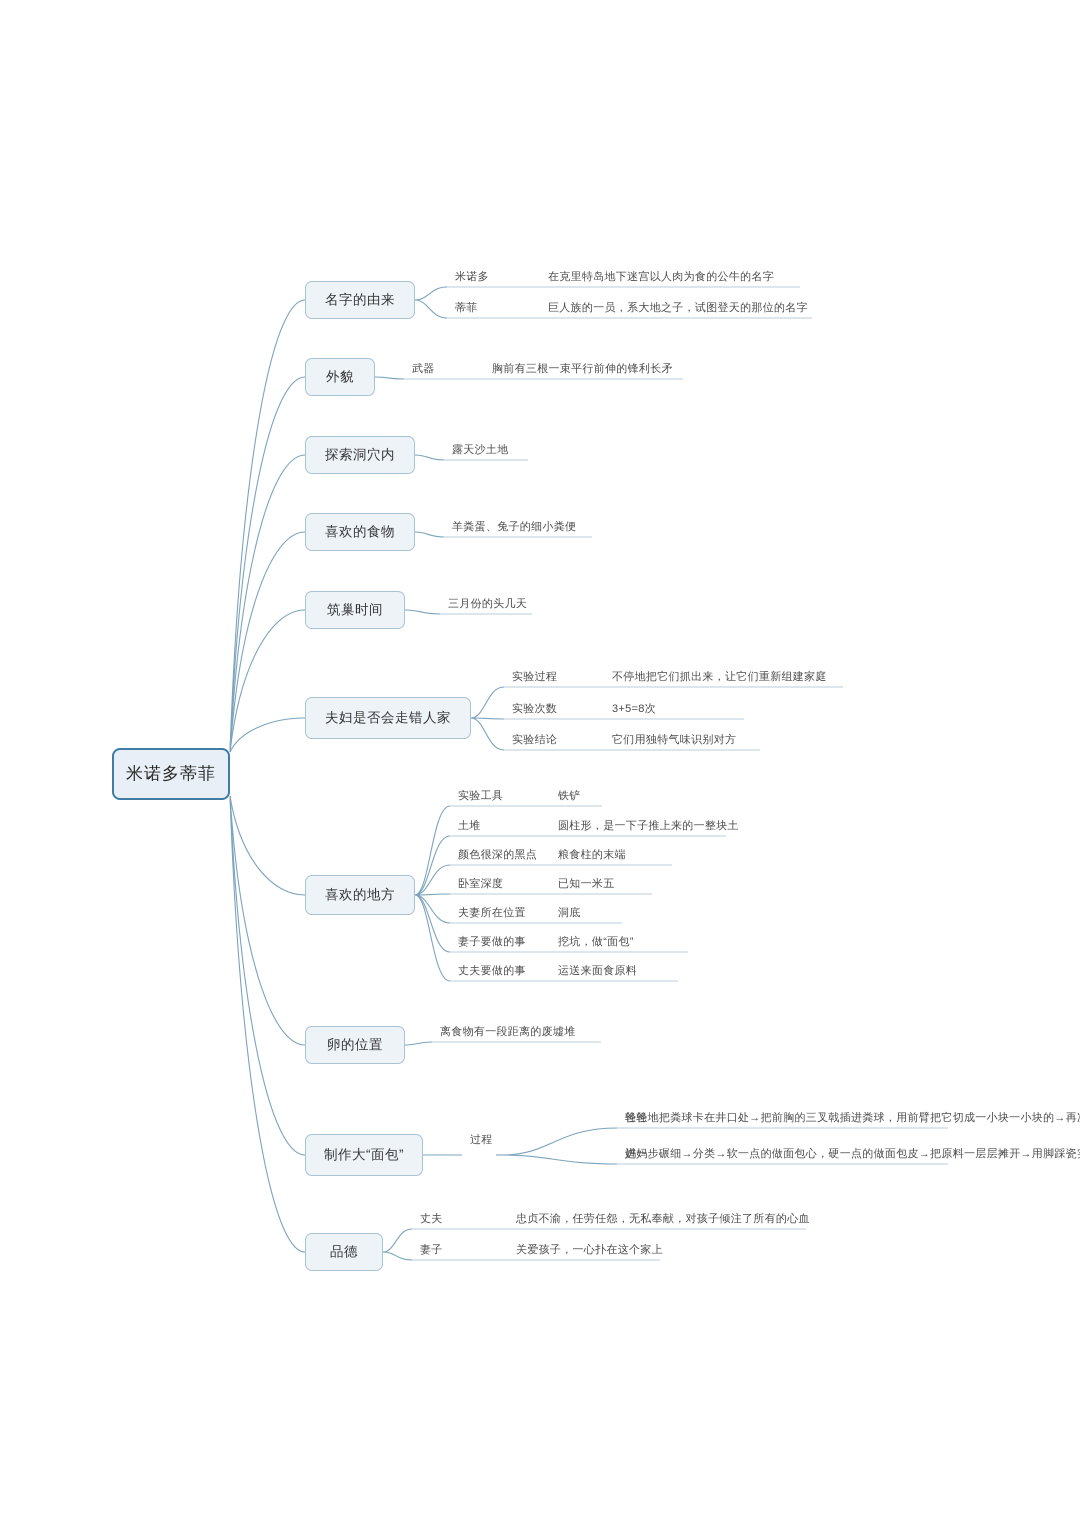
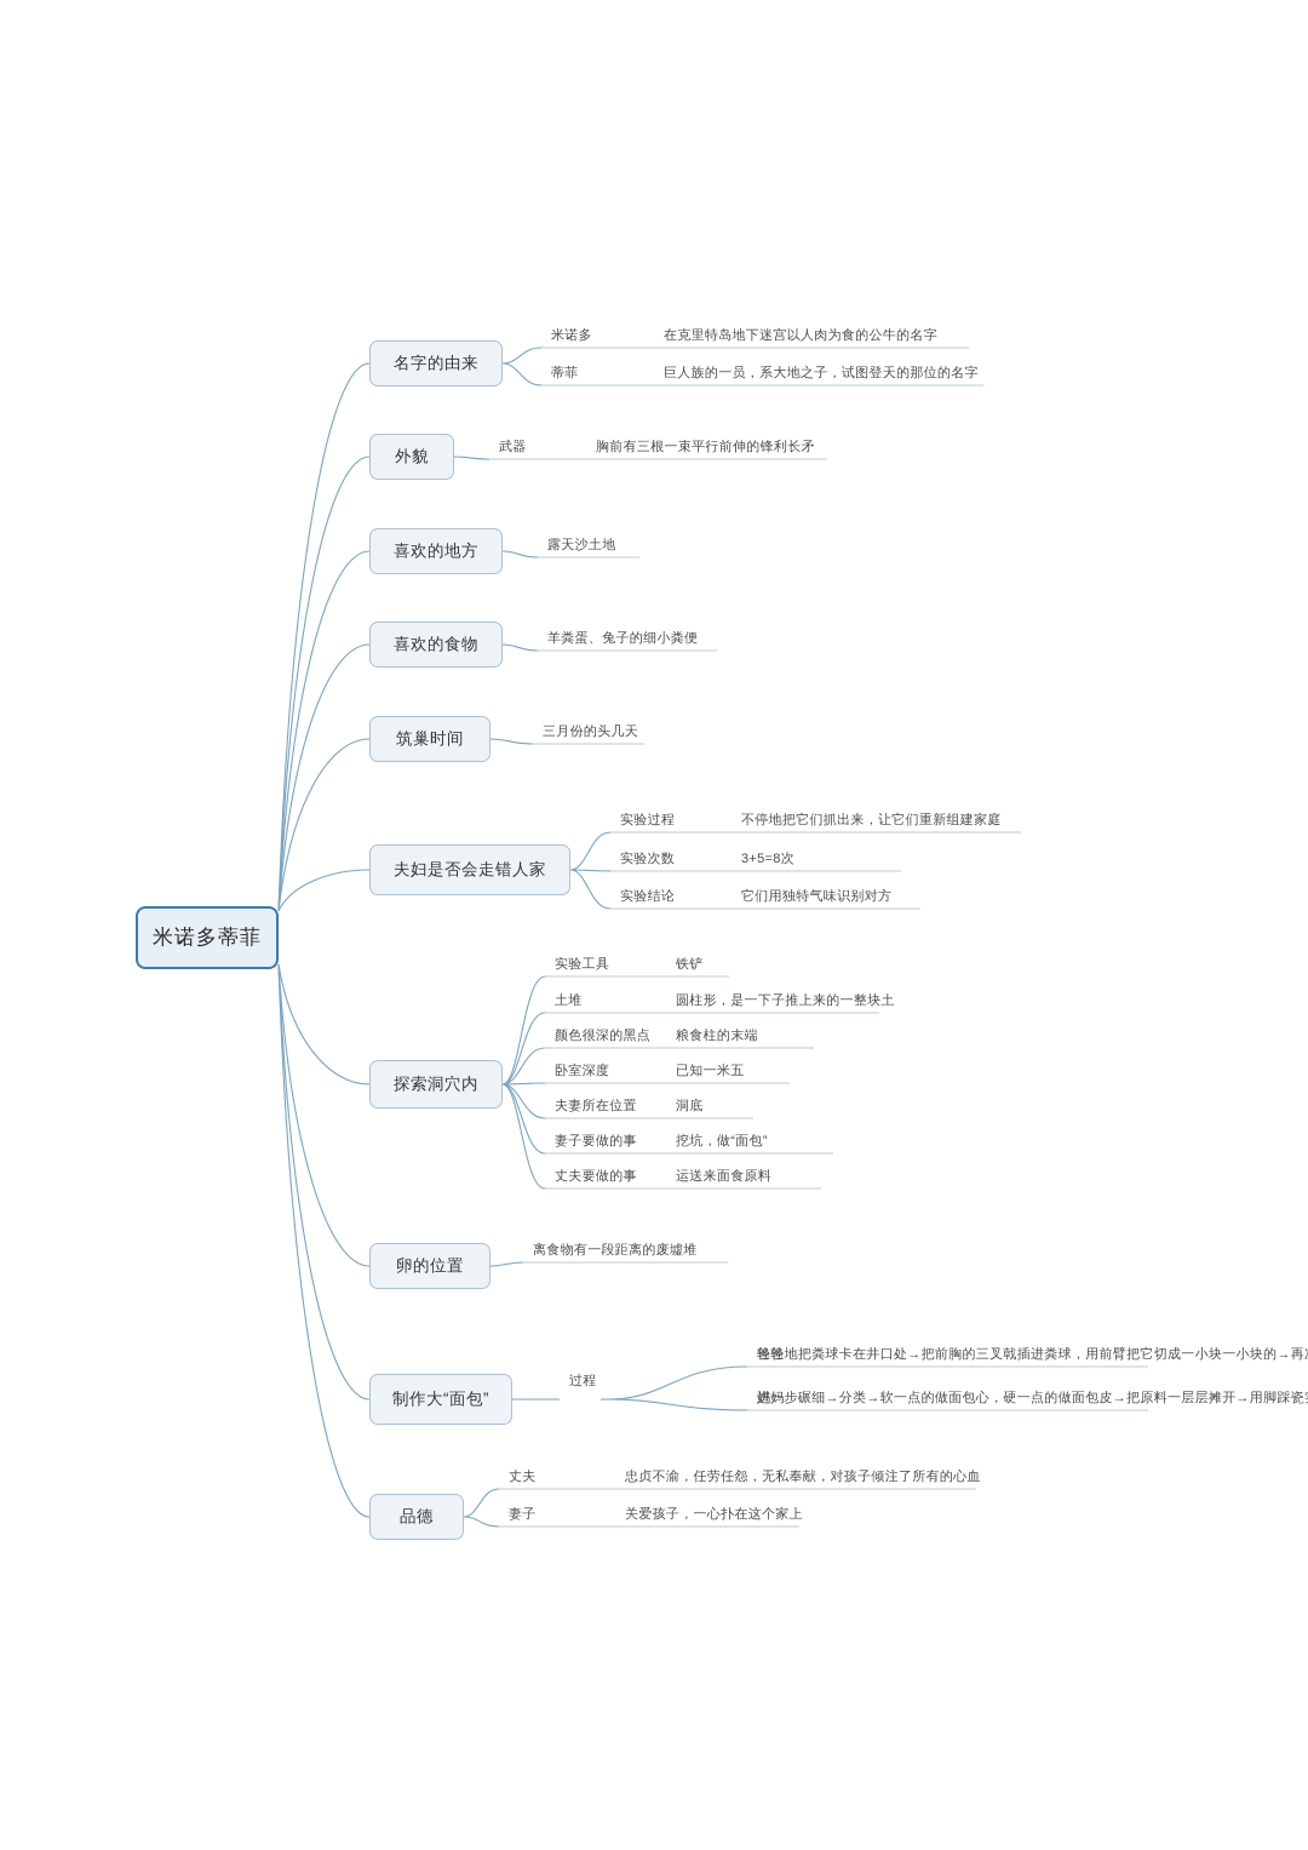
  米诺多蒂菲
  名字的由来
  米诺多
  在克里特岛地下迷宫以人肉为食的公牛的名字
  蒂菲
  巨人族的一员，系大地之子，试图登天的那位的名字
  外貌
  武器
  胸前有三根一束平行前伸的锋利长矛
- 探索洞穴内
+ 喜欢的地方
  露天沙土地
  喜欢的食物
  羊粪蛋、兔子的细小粪便
  筑巢时间
  三月份的头几天
  夫妇是否会走错人家
  实验过程
  不停地把它们抓出来，让它们重新组建家庭
  实验次数
  3+5=8次
  实验结论
  它们用独特气味识别对方
- 喜欢的地方
+ 探索洞穴内
  实验工具
  铁铲
  土堆
  圆柱形，是一下子推上来的一整块土
  颜色很深的黑点
  粮食柱的末端
  卧室深度
  已知一米五
  夫妻所在位置
  洞底
  妻子要做的事
  挖坑，做“面包”
  丈夫要做的事
  运送来面食原料
  卵的位置
  离食物有一段距离的废墟堆
  制作大“面包”
  过程
  爸爸
  轻轻地把粪球卡在井口处→把前胸的三叉戟插进粪球，用前臂把它切成一小块一小块的→再
  妈妈
  进一步碾细→分类→软一点的做面包心，硬一点的做面包皮→把原料一层层摊开→用脚踩瓷
  品德
  丈夫
  忠贞不渝，任劳任怨，无私奉献，对孩子倾注了所有的心血
  妻子
  关爱孩子，一心扑在这个家上
